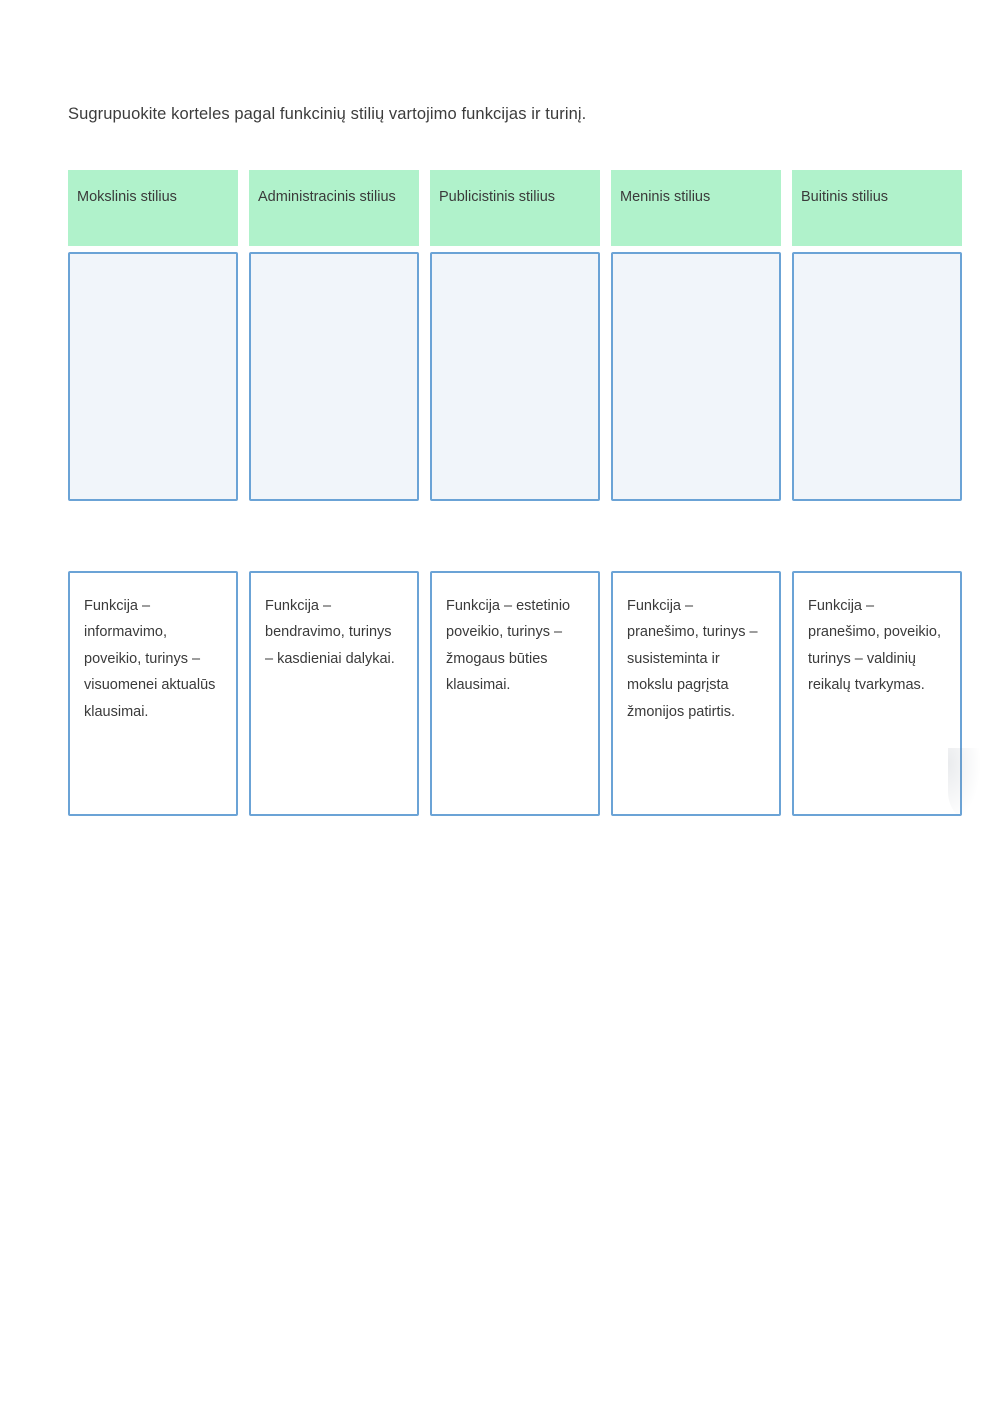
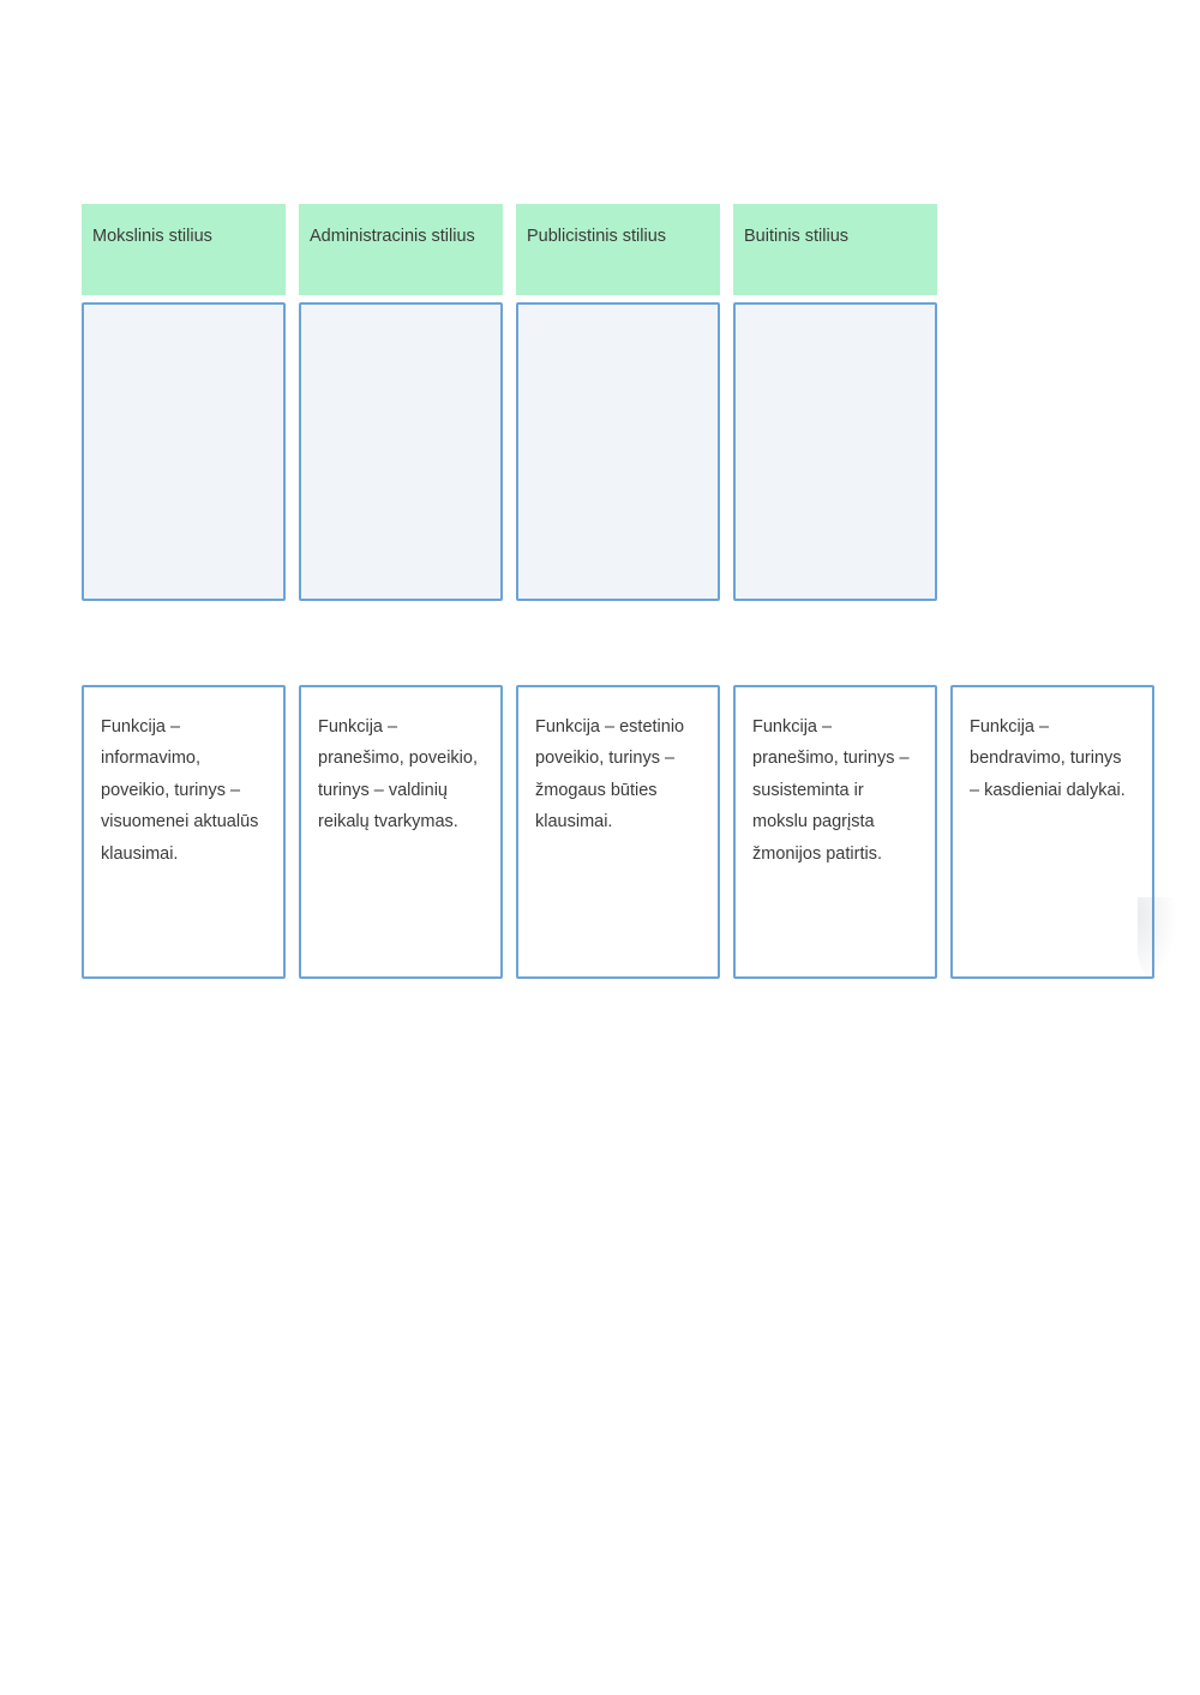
- Sugrupuokite korteles pagal funkcinių stilių vartojimo funkcijas ir turinį.
  Mokslinis stilius
  Administracinis stilius
  Publicistinis stilius
- Meninis stilius
  Buitinis stilius
  Funkcija – informavimo, poveikio, turinys – visuomenei aktualūs klausimai.
- Funkcija – bendravimo, turinys – kasdieniai dalykai.
+ Funkcija – pranešimo, poveikio, turinys – valdinių reikalų tvarkymas.
  Funkcija – estetinio poveikio, turinys – žmogaus būties klausimai.
  Funkcija – pranešimo, turinys – susisteminta ir mokslu pagrįsta žmonijos patirtis.
- Funkcija – pranešimo, poveikio, turinys – valdinių reikalų tvarkymas.
+ Funkcija – bendravimo, turinys – kasdieniai dalykai.
